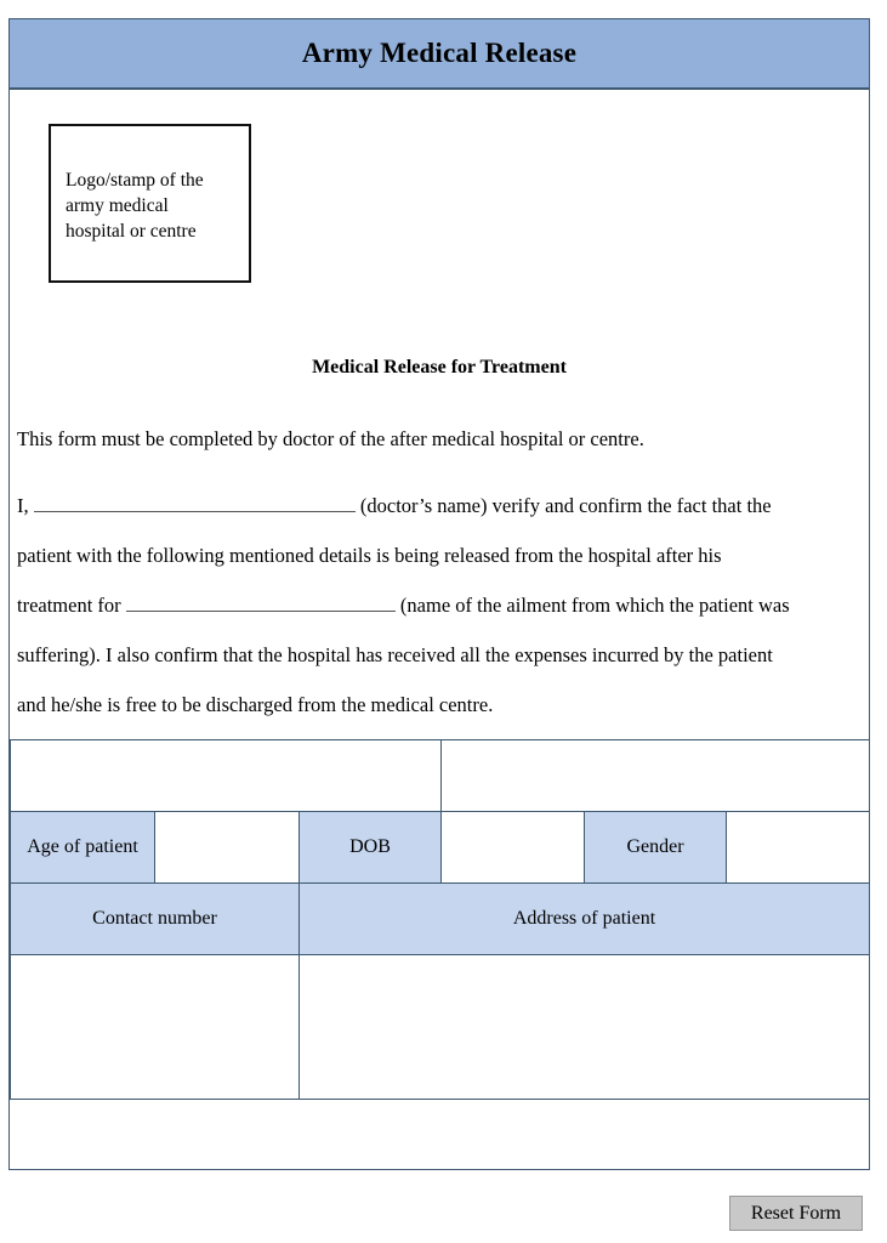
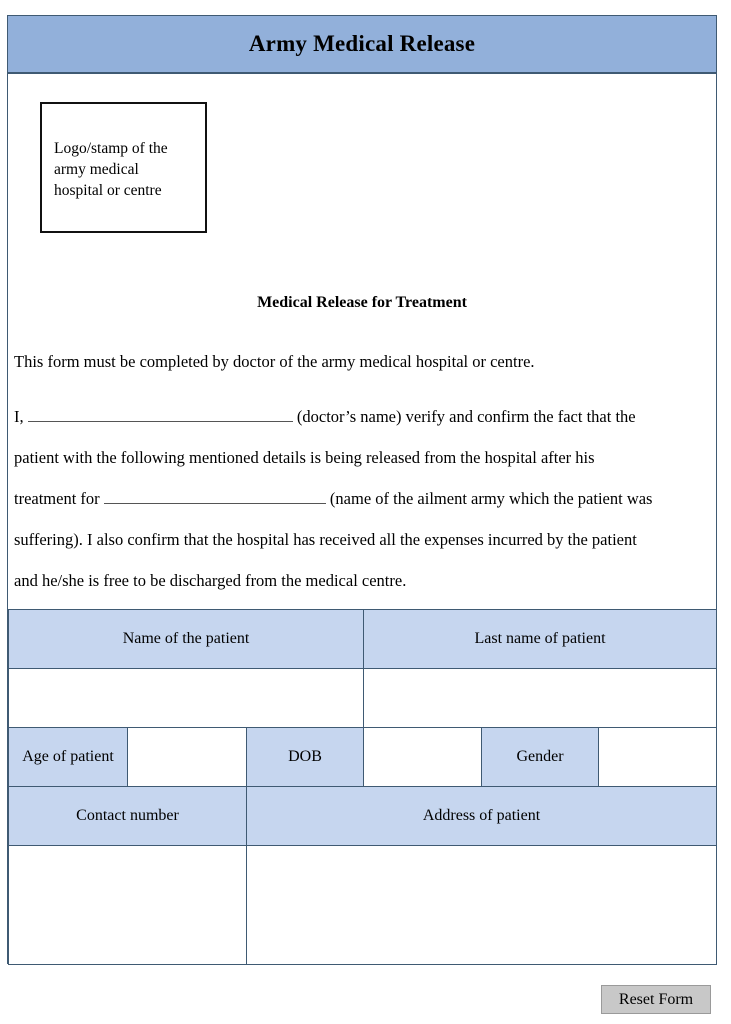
  Army Medical Release
  Logo/stamp of the
  army medical
  hospital or centre
  Medical Release for Treatment
- This form must be completed by doctor of the after medical hospital or centre.
+ This form must be completed by doctor of the army medical hospital or centre.
  I, (doctor’s name) verify and confirm the fact that the
  patient with the following mentioned details is being released from the hospital after his
- treatment for (name of the ailment from which the patient was
+ treatment for (name of the ailment army which the patient was
  suffering). I also confirm that the hospital has received all the expenses incurred by the patient
  and he/she is free to be discharged from the medical centre.
+ Name of the patient	Last name of patient
  Age of patient		DOB		Gender
  Contact number	Address of patient
  Reset Form
